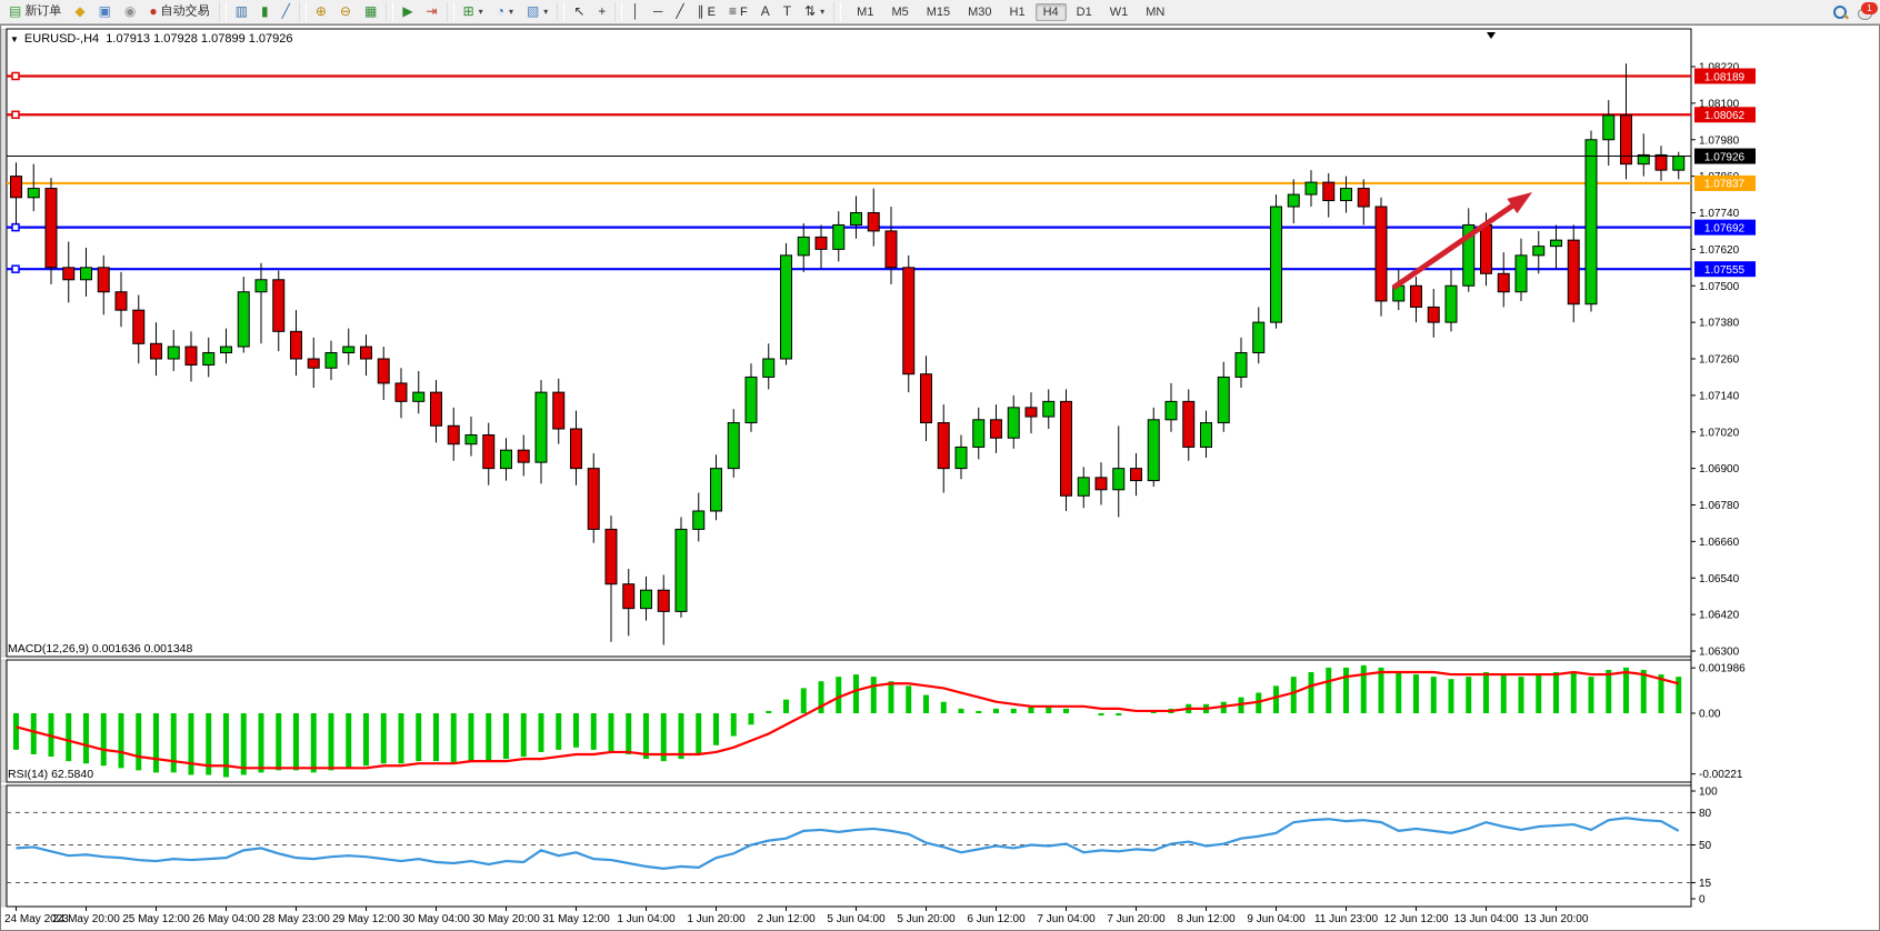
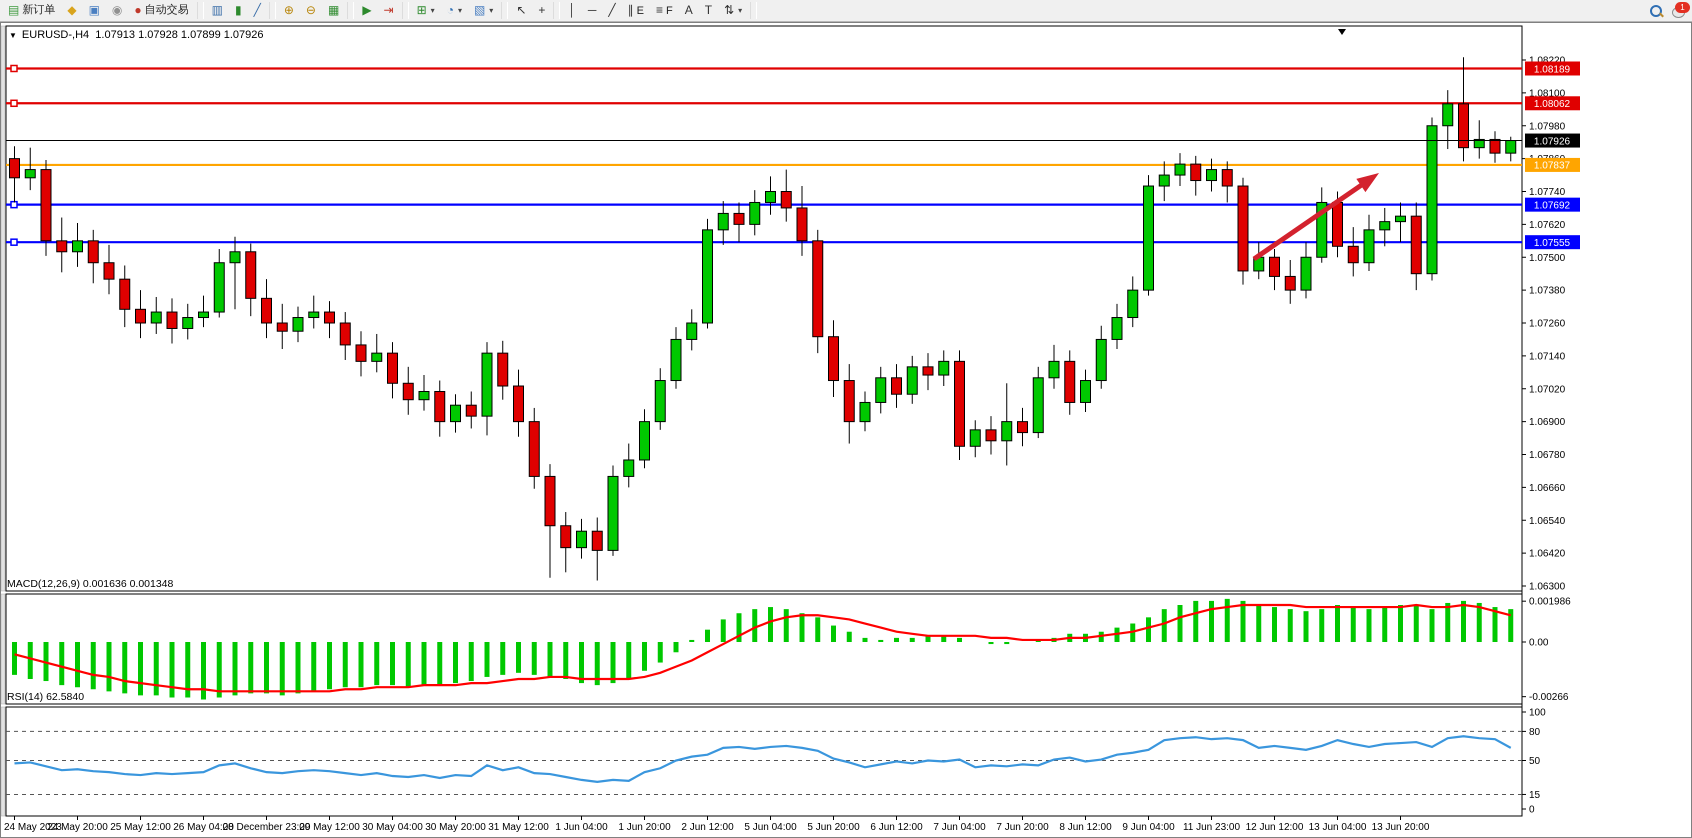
  ▤
  新订单
  ◆
  ▣
  ◉
  ●
  自动交易
  ▥
  ▮
  ╱
  ⊕
  ⊖
  ▦
  ▶
  ⇥
  ⊞
  ▾
  ◔
  ▾
  ▧
  ▾
  ↖
  +
  │
  ─
  ╱
  ∥
  E
  ≡
  F
  A
  T
  ⇅
  ▾
- M1
- M5
- M15
- M30
- H1
- H4
- D1
- W1
- MN
  1
  ▼ EURUSD-,H4 1.07913 1.07928 1.07899 1.07926
  MACD(12,26,9) 0.001636 0.001348
  RSI(14) 62.5840
  1.08220
  1.08100
  1.07980
  1.07740
  1.07620
  1.07500
  1.07380
  1.07260
  1.07140
  1.07020
  1.06900
  1.06780
  1.06660
  1.06540
  1.06420
  1.06300
  1.08189
  1.08062
  1.07837
  1.07692
  1.07555
  1.07926
  0.001986
  0.00
- -0.00221
+ -0.00266
  100
  80
  50
  15
  0
  24 May 2023
  24 May 20:00
  25 May 12:00
  26 May 04:00
- 28 May 23:00
+ 28 December 23:00
  29 May 12:00
  30 May 04:00
  30 May 20:00
  31 May 12:00
  1 Jun 04:00
  1 Jun 20:00
  2 Jun 12:00
  5 Jun 04:00
  5 Jun 20:00
  6 Jun 12:00
  7 Jun 04:00
  7 Jun 20:00
  8 Jun 12:00
  9 Jun 04:00
  11 Jun 23:00
  12 Jun 12:00
  13 Jun 04:00
  13 Jun 20:00
